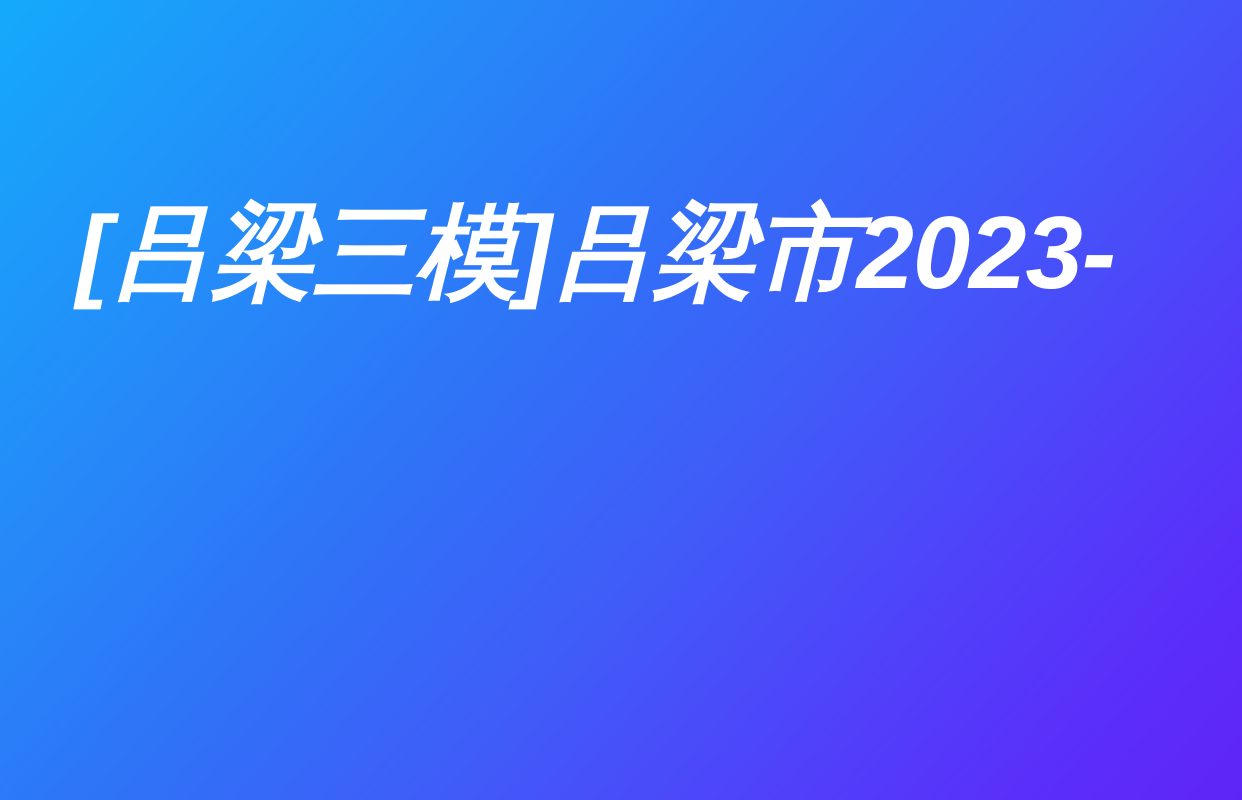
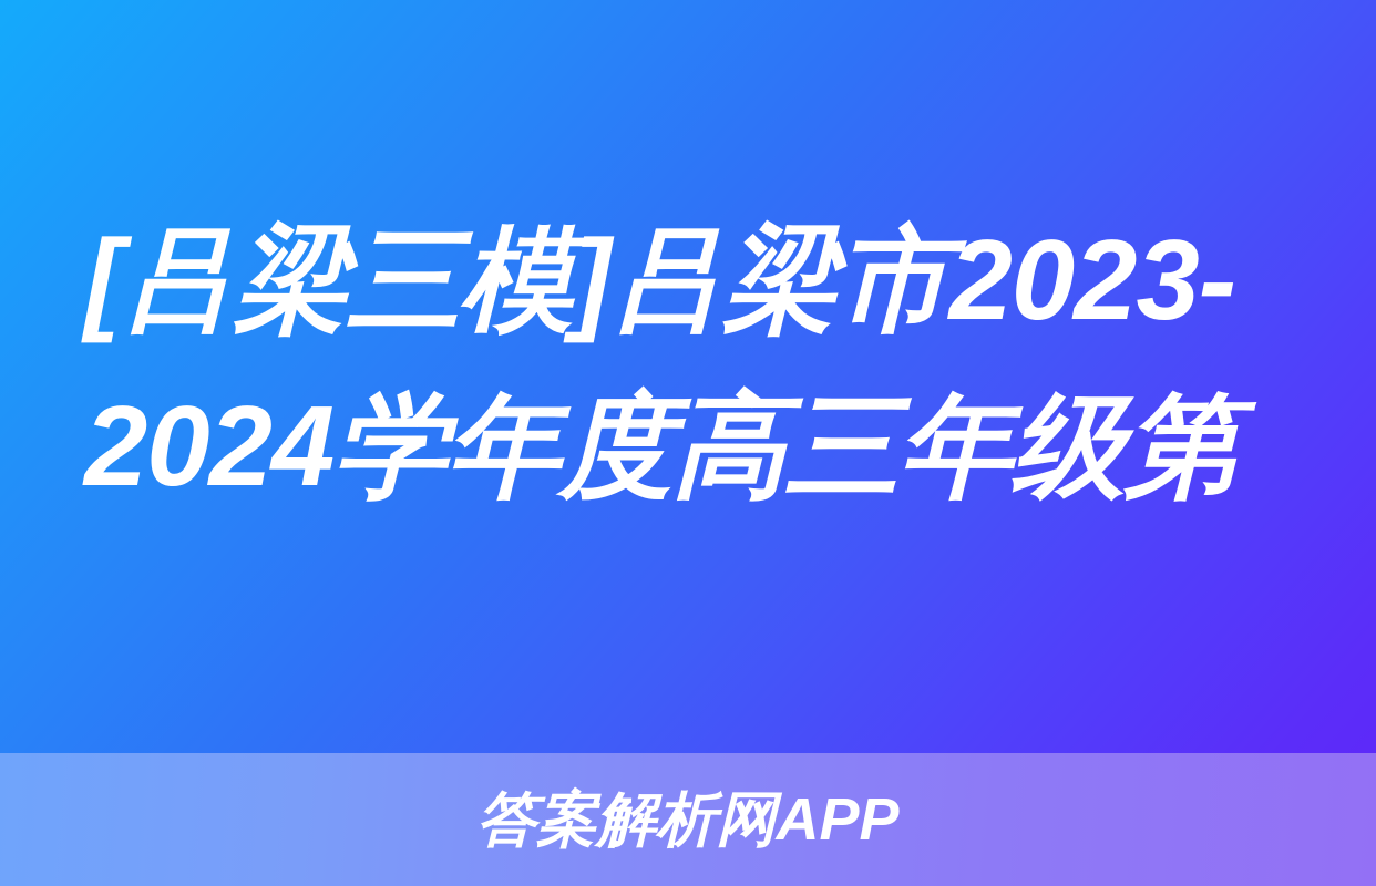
  [吕梁三模]吕梁市2023-
+ 2024学年度高三年级第
+ 答案解析网APP
